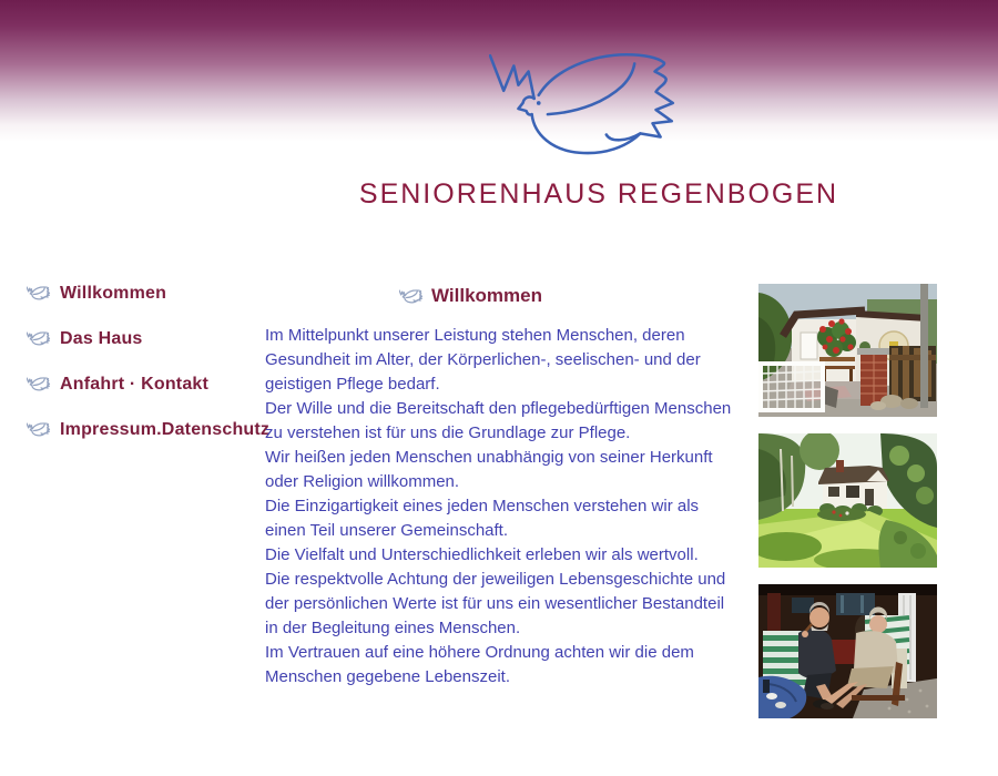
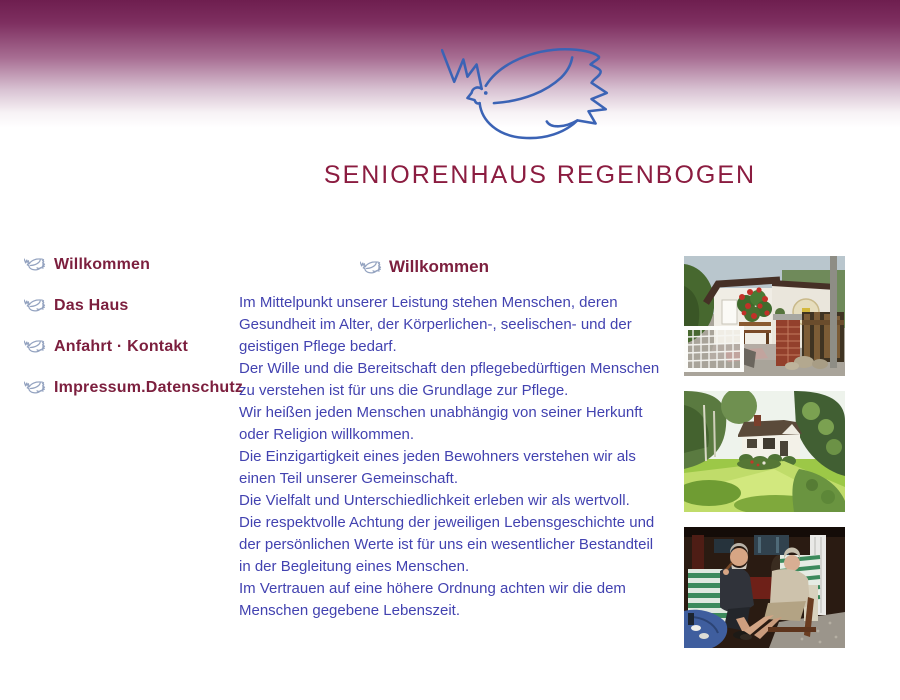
  SENIORENHAUS REGENBOGEN
  Willkommen
  Das Haus
  Anfahrt · Kontakt
  Impressum.Datenschutz
  Willkommen
  Im Mittelpunkt unserer Leistung stehen Menschen, deren Gesundheit im Alter, der Körperlichen-, seelischen- und der geistigen Pflege bedarf.
  Der Wille und die Bereitschaft den pflegebedürftigen Menschen zu verstehen ist für uns die Grundlage zur Pflege.
  Wir heißen jeden Menschen unabhängig von seiner Herkunft oder Religion willkommen.
- Die Einzigartigkeit eines jeden Menschen verstehen wir als einen Teil unserer Gemeinschaft.
+ Die Einzigartigkeit eines jeden Bewohners verstehen wir als einen Teil unserer Gemeinschaft.
  Die Vielfalt und Unterschiedlichkeit erleben wir als wertvoll.
  Die respektvolle Achtung der jeweiligen Lebensgeschichte und der persönlichen Werte ist für uns ein wesentlicher Bestandteil in der Begleitung eines Menschen.
  Im Vertrauen auf eine höhere Ordnung achten wir die dem Menschen gegebene Lebenszeit.
